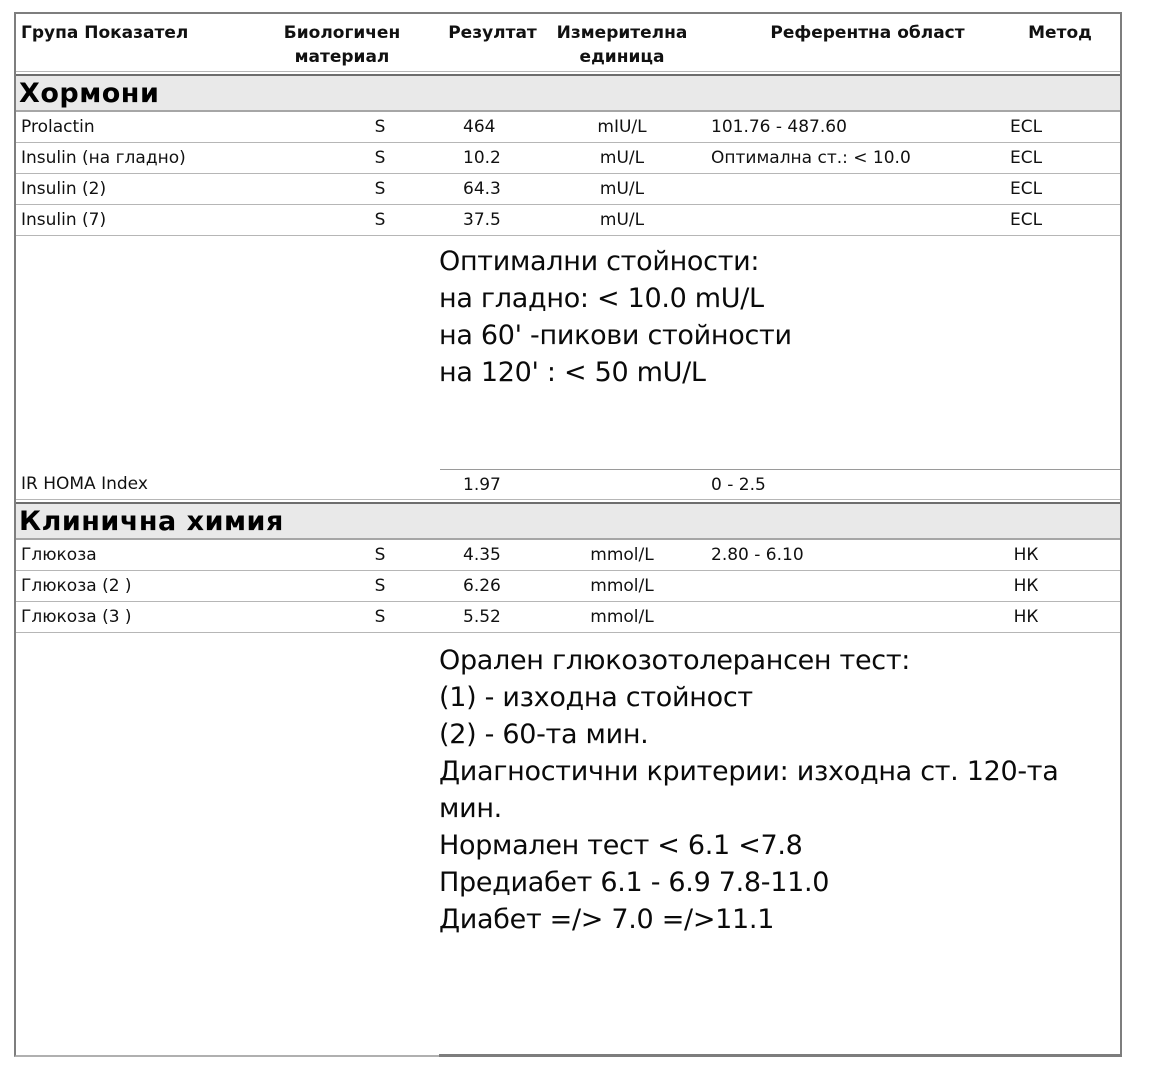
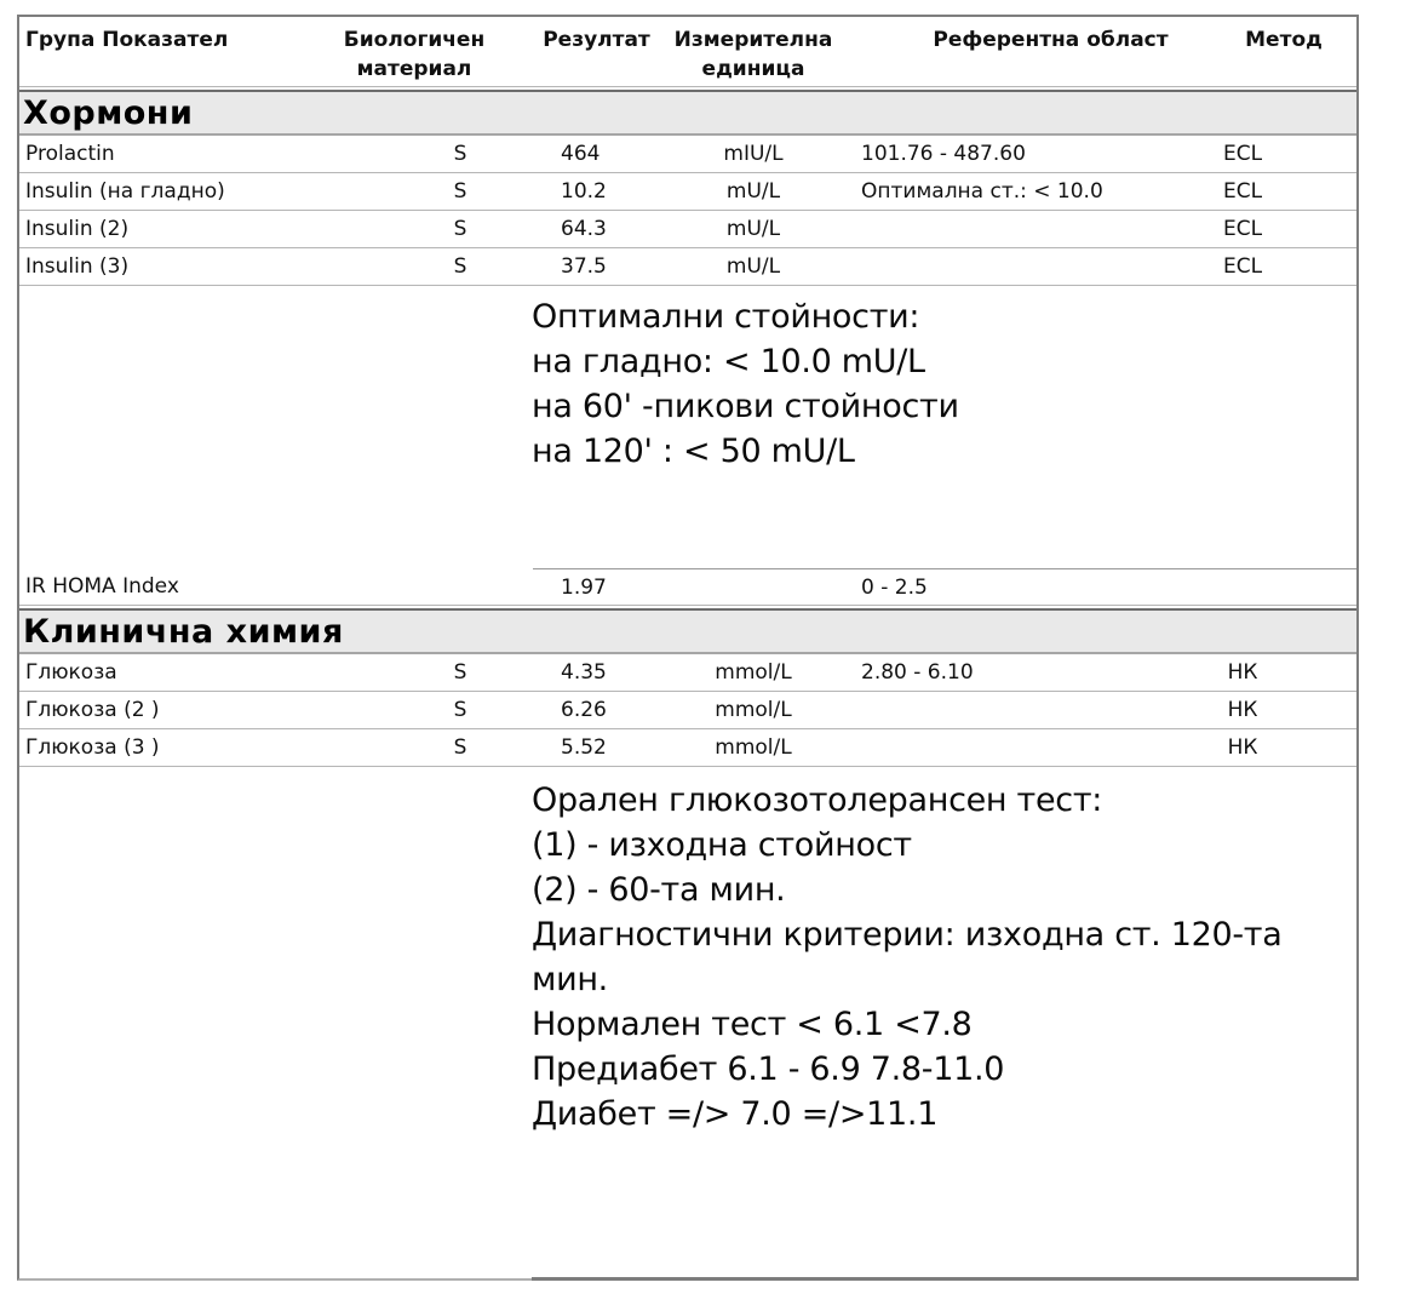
  Група Показател
  Биологичен материал
  Резултат
  Измерителна единица
  Референтна област
  Метод
  Хормони
  Prolactin
  S
  464
  mIU/L
  101.76 - 487.60
  ECL
  Insulin (на гладно)
  S
  10.2
  mU/L
  Оптимална ст.: < 10.0
  ECL
  Insulin (2)
  S
  64.3
  mU/L
  ECL
- Insulin (7)
+ Insulin (3)
  S
  37.5
  mU/L
  ECL
  Оптимални стойности:
  на гладно: < 10.0 mU/L
  на 60' -пикови стойности
  на 120' : < 50 mU/L
  IR HOMA Index
  1.97
  0 - 2.5
  Клинична химия
  Глюкоза
  S
  4.35
  mmol/L
  2.80 - 6.10
  НК
  Глюкоза (2 )
  S
  6.26
  mmol/L
  НК
  Глюкоза (3 )
  S
  5.52
  mmol/L
  НК
  Орален глюкозотолерансен тест:
  (1) - изходна стойност
  (2) - 60-та мин.
  Диагностични критерии: изходна ст. 120-та
  мин.
  Нормален тест < 6.1 <7.8
  Предиабет 6.1 - 6.9 7.8-11.0
  Диабет =/> 7.0 =/>11.1
